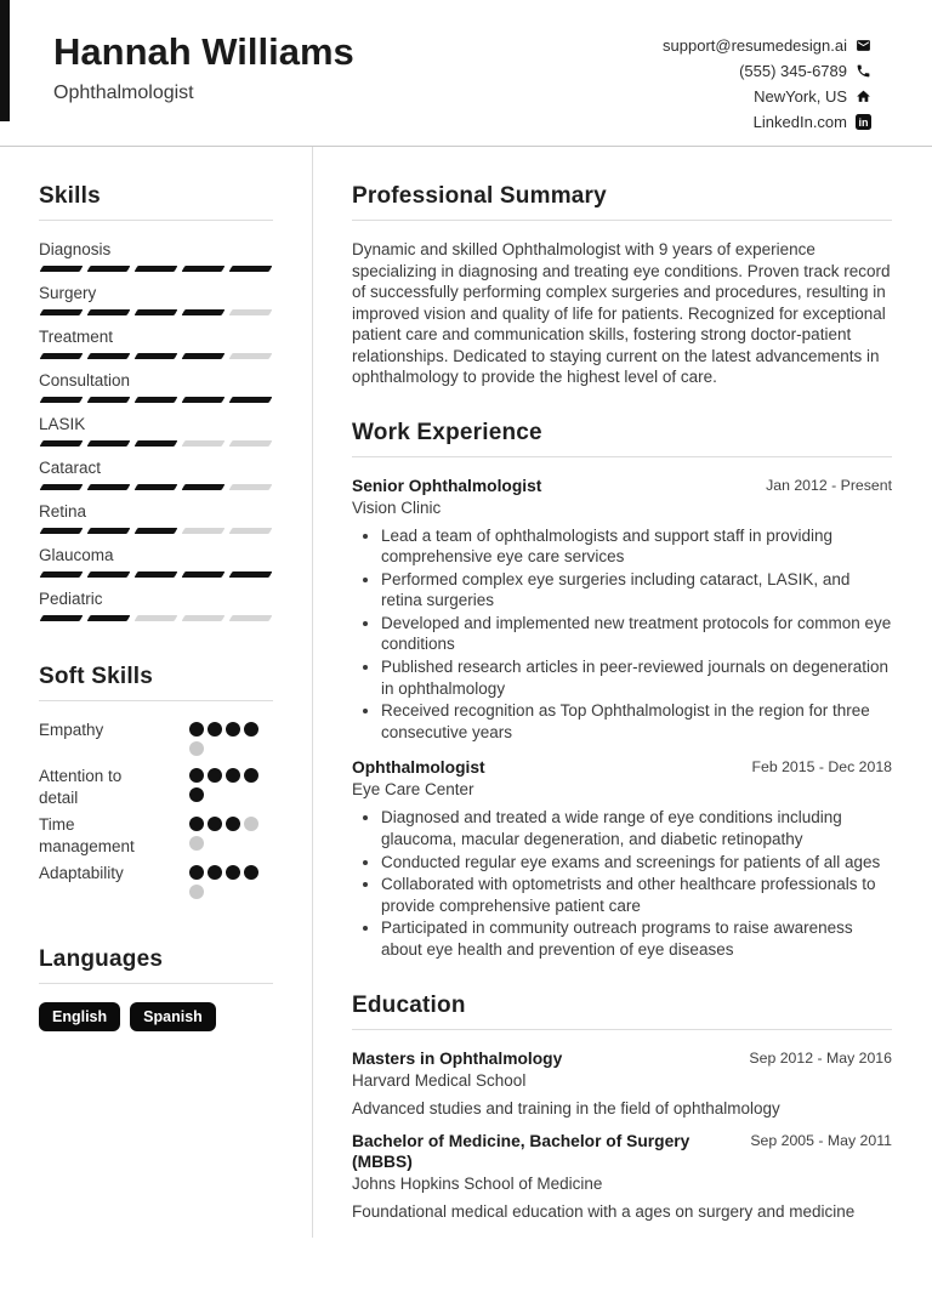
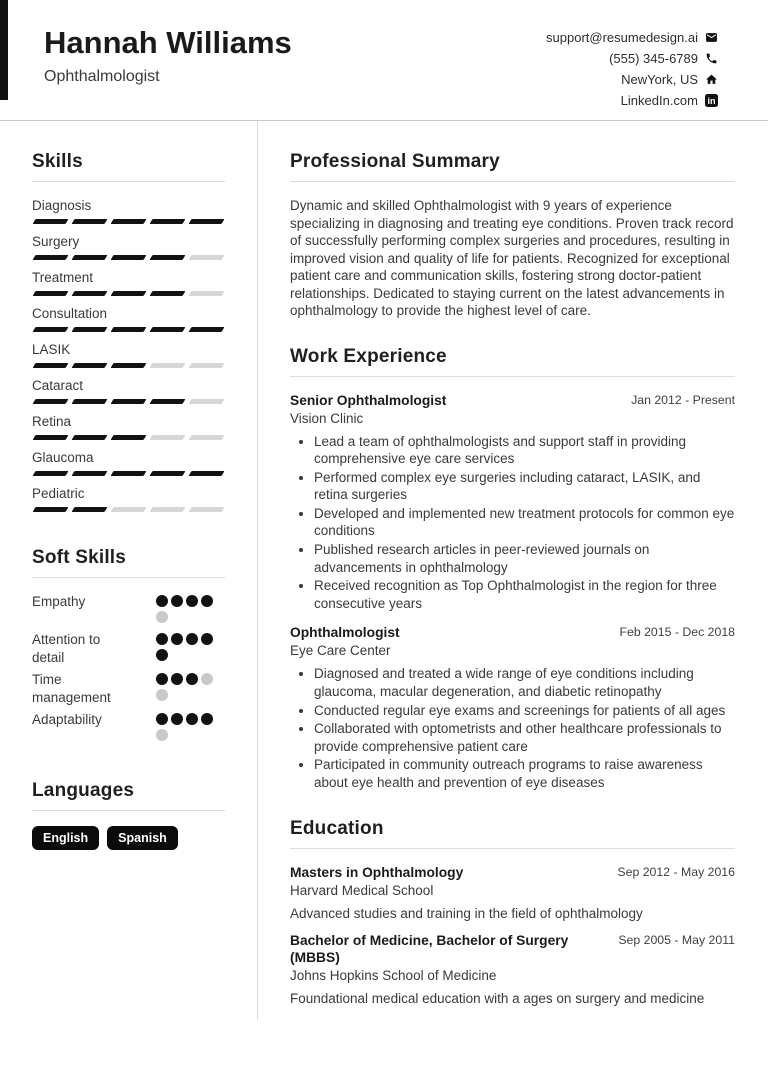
  Hannah Williams
  Ophthalmologist
  support@resumedesign.ai
  (555) 345-6789
  NewYork, US
  LinkedIn.com
  in
  Skills
  Diagnosis
  Surgery
  Treatment
  Consultation
  LASIK
  Cataract
  Retina
  Glaucoma
  Pediatric
  Soft Skills
  Empathy
  Attention to detail
  Time management
  Adaptability
  Languages
  English
  Spanish
  Professional Summary
  Dynamic and skilled Ophthalmologist with 9 years of experience specializing in diagnosing and treating eye conditions. Proven track record of successfully performing complex surgeries and procedures, resulting in improved vision and quality of life for patients. Recognized for exceptional patient care and communication skills, fostering strong doctor-patient relationships. Dedicated to staying current on the latest advancements in ophthalmology to provide the highest level of care.
  Work Experience
  Senior Ophthalmologist
  Jan 2012 - Present
  Vision Clinic
  Lead a team of ophthalmologists and support staff in providing comprehensive eye care services
  Performed complex eye surgeries including cataract, LASIK, and retina surgeries
  Developed and implemented new treatment protocols for common eye conditions
- Published research articles in peer-reviewed journals on degeneration in ophthalmology
+ Published research articles in peer-reviewed journals on advancements in ophthalmology
  Received recognition as Top Ophthalmologist in the region for three consecutive years
  Ophthalmologist
  Feb 2015 - Dec 2018
  Eye Care Center
  Diagnosed and treated a wide range of eye conditions including glaucoma, macular degeneration, and diabetic retinopathy
  Conducted regular eye exams and screenings for patients of all ages
  Collaborated with optometrists and other healthcare professionals to provide comprehensive patient care
  Participated in community outreach programs to raise awareness about eye health and prevention of eye diseases
  Education
  Masters in Ophthalmology
  Sep 2012 - May 2016
  Harvard Medical School
  Advanced studies and training in the field of ophthalmology
  Bachelor of Medicine, Bachelor of Surgery (MBBS)
  Sep 2005 - May 2011
  Johns Hopkins School of Medicine
  Foundational medical education with a ages on surgery and medicine
